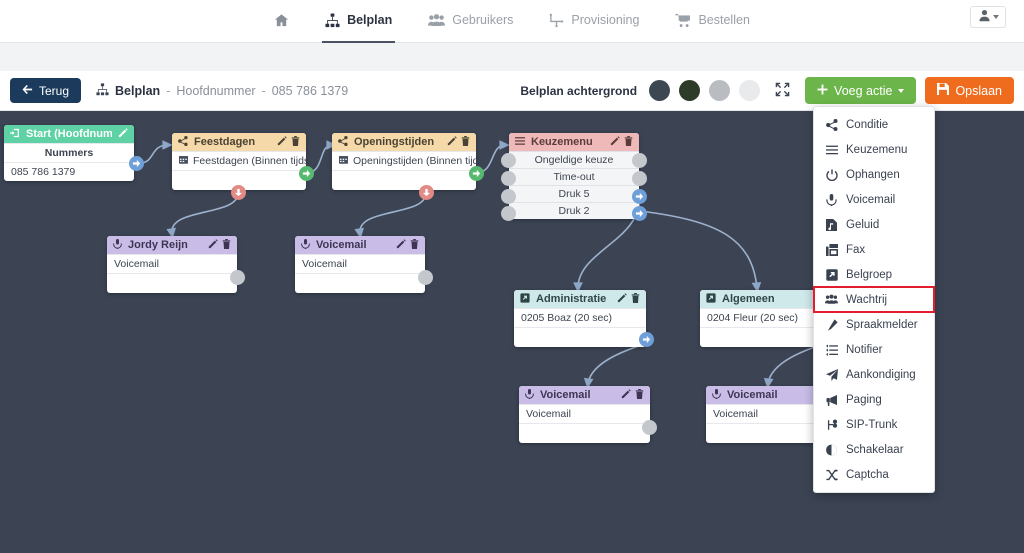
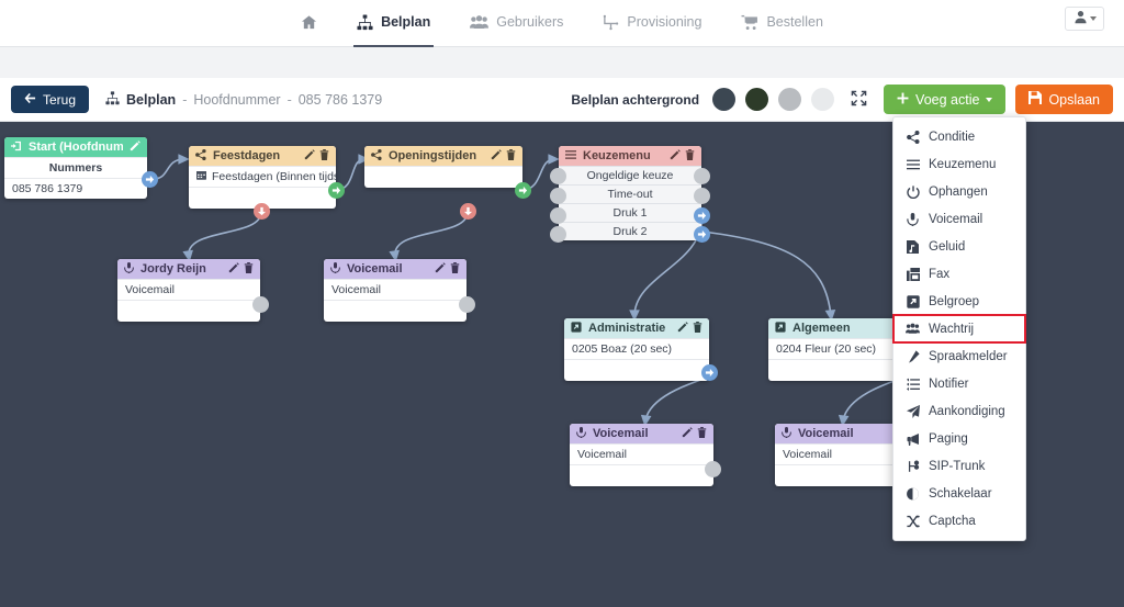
  Belplan
  Gebruikers
  Provisioning
  Bestellen
  Terug
  Belplan
  -
  Hoofdnummer
  -
  085 786 1379
  Belplan achtergrond
  Voeg actie
  Opslaan
  Start (Hoofdnum
  Nummers
  085 786 1379
  Feestdagen
  Feestdagen (Binnen tijd
  Openingstijden
- Openingstijden (Binnen tijd
  Keuzemenu
  Ongeldige keuze
  Time-out
- Druk 5
+ Druk 1
  Druk 2
  Jordy Reijn
  Voicemail
  Voicemail
  Voicemail
  Administratie
  0205 Boaz (20 sec)
  Algemeen
  0204 Fleur (20 sec)
  Voicemail
  Voicemail
  Voicemail
  Voicemail
  Conditie
  Keuzemenu
  Ophangen
  Voicemail
  Geluid
  Fax
  Belgroep
  Wachtrij
  Spraakmelder
  Notifier
  Aankondiging
  Paging
  SIP-Trunk
  Schakelaar
  Captcha
